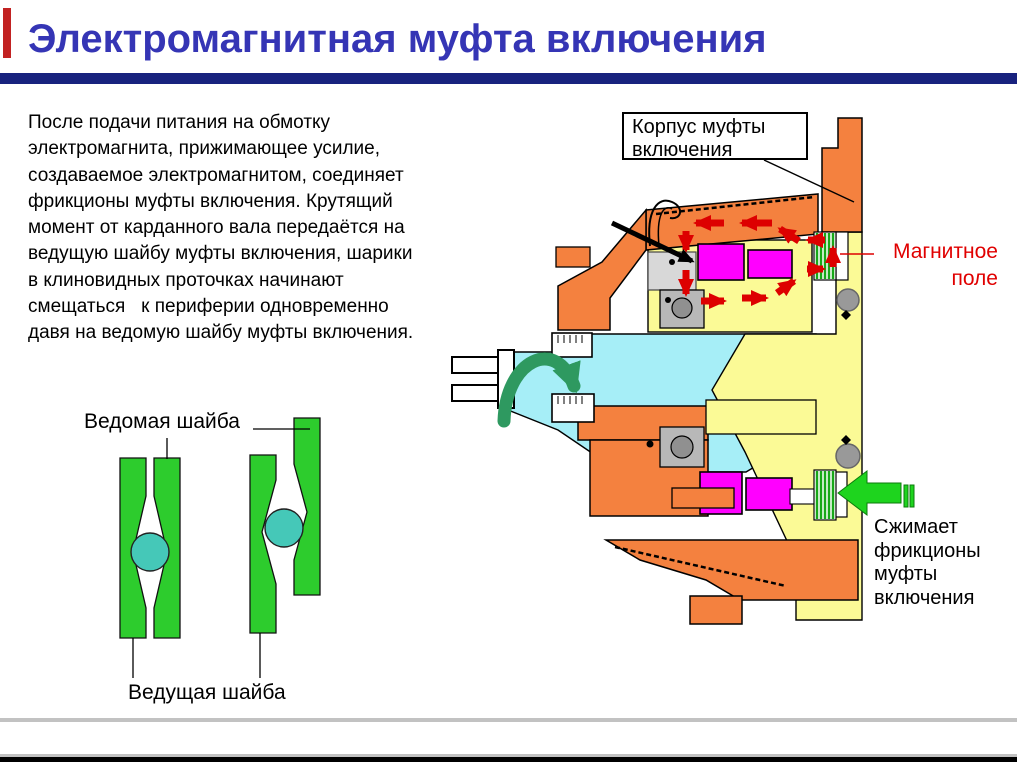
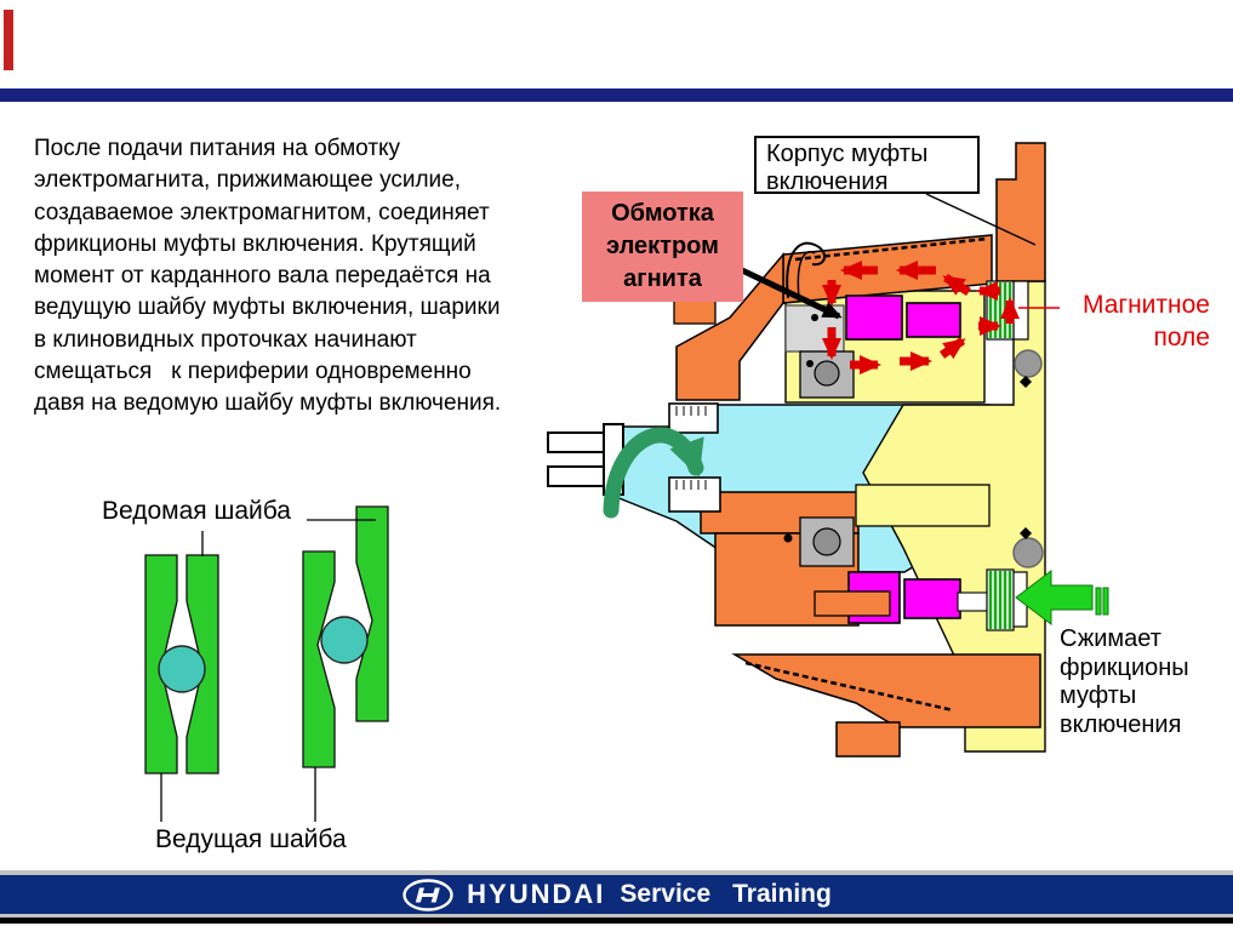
- Электромагнитная муфта включения
  После подачи питания на обмотку
  электромагнита, прижимающее усилие,
  создаваемое электромагнитом, соединяет
  фрикционы муфты включения. Крутящий
  момент от карданного вала передаётся на
  ведущую шайбу муфты включения, шарики
  в клиновидных проточках начинают
  смещаться к периферии одновременно
  давя на ведомую шайбу муфты включения.
  Корпус муфты
  включения
+ Обмотка
+ электром
+ агнита
  Магнитное
  поле
  Сжимает
  фрикционы
  муфты
  включения
  Ведомая шайба
  Ведущая шайба
+ HYUNDAI
+ Service
+ Training
